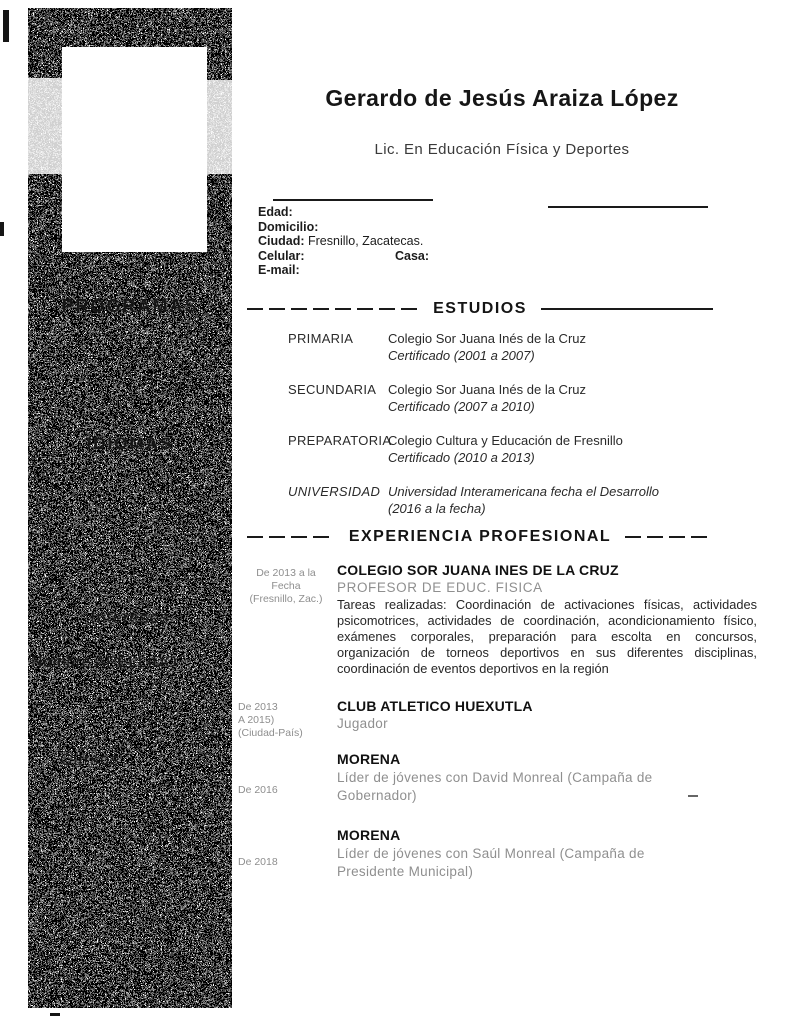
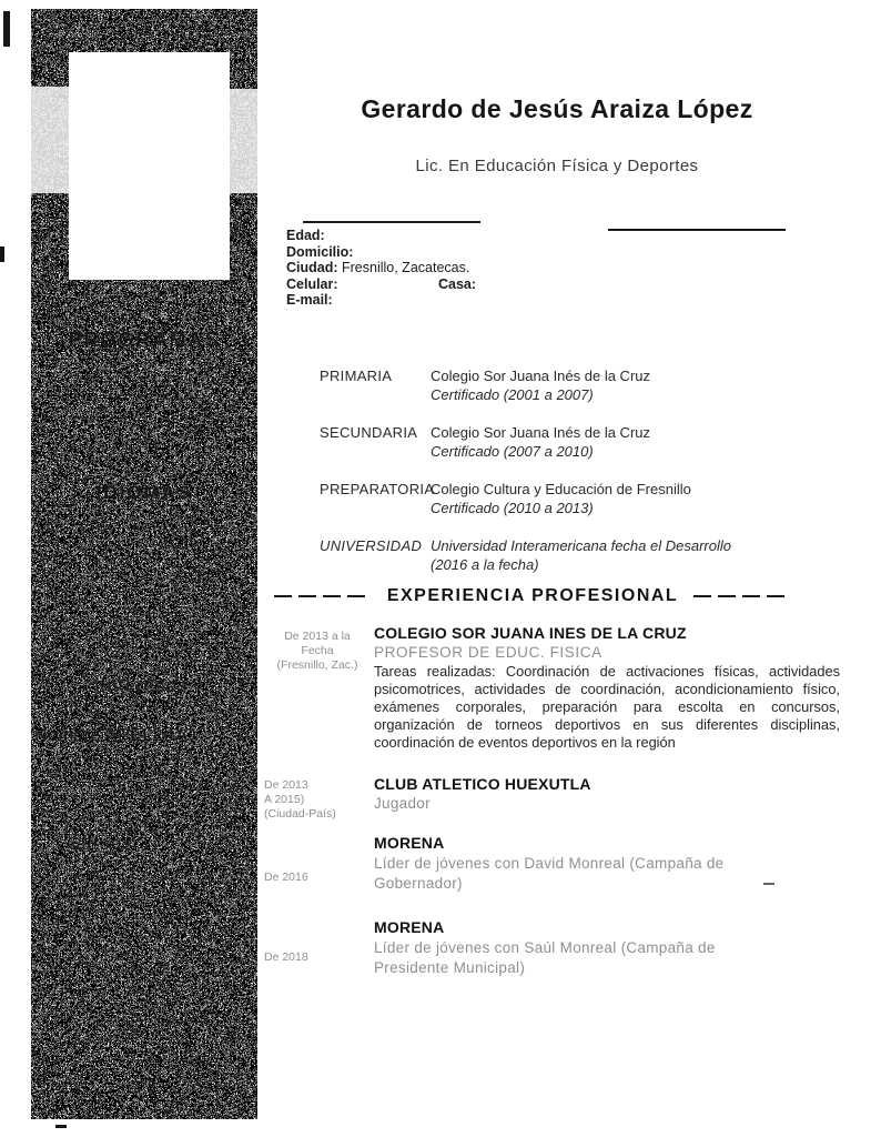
  PROGRAMAS
  IDIOMAS
  Intereses
  Nombre APELLIDO
  Cursos
  Gerardo de Jesús Araiza López
  Lic. En Educación Física y Deportes
  Edad:
  Domicilio:
  Ciudad: Fresnillo, Zacatecas.
  Celular:
  Casa:
  E-mail:
- ESTUDIOS
  PRIMARIA
  Colegio Sor Juana Inés de la Cruz
  Certificado (2001 a 2007)
  SECUNDARIA
  Colegio Sor Juana Inés de la Cruz
  Certificado (2007 a 2010)
  PREPARATORIA
  Colegio Cultura y Educación de Fresnillo
  Certificado (2010 a 2013)
  UNIVERSIDAD
  Universidad Interamericana fecha el Desarrollo
  (2016 a la fecha)
  EXPERIENCIA PROFESIONAL
  De 2013 a la
  Fecha
  (Fresnillo, Zac.)
  COLEGIO SOR JUANA INES DE LA CRUZ
  PROFESOR DE EDUC. FISICA
  Tareas realizadas: Coordinación de activaciones físicas, actividades psicomotrices, actividades de coordinación, acondicionamiento físico, exámenes corporales, preparación para escolta en concursos, organización de torneos deportivos en sus diferentes disciplinas, coordinación de eventos deportivos en la región
  De 2013
  A 2015)
  (Ciudad-País)
  CLUB ATLETICO HUEXUTLA
  Jugador
  De 2016
  MORENA
  Líder de jóvenes con David Monreal (Campaña de Gobernador)
  De 2018
  MORENA
  Líder de jóvenes con Saúl Monreal (Campaña de Presidente Municipal)
